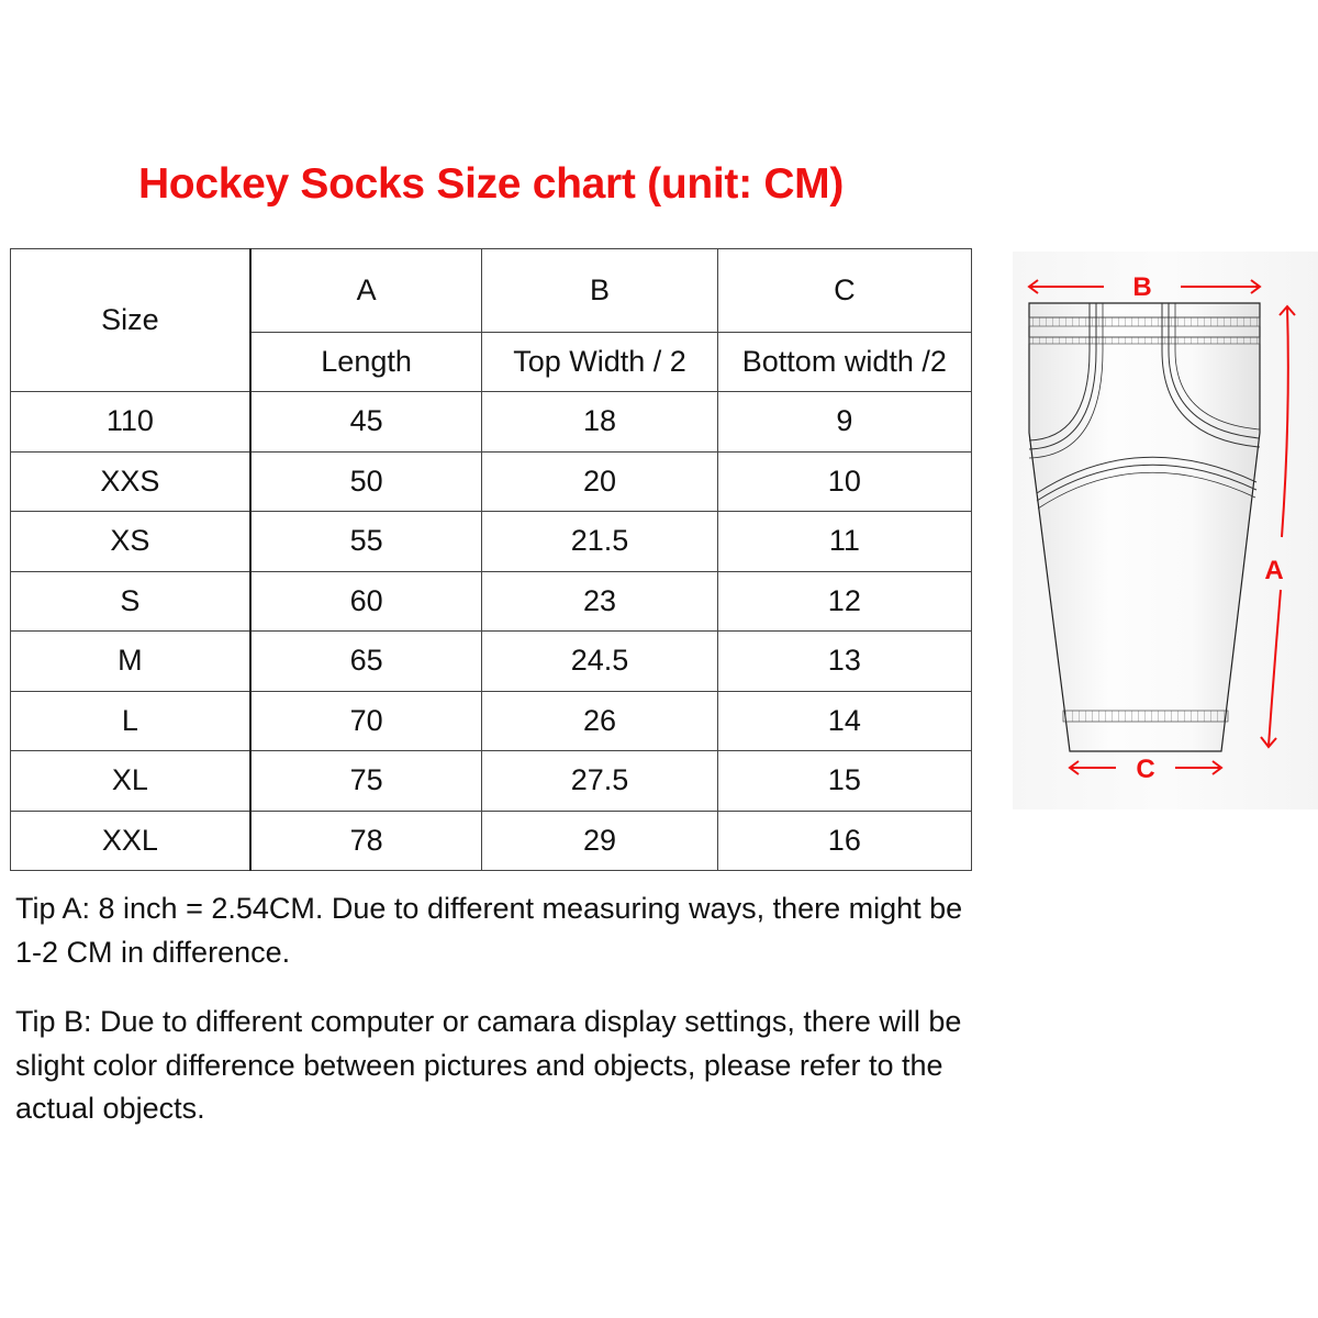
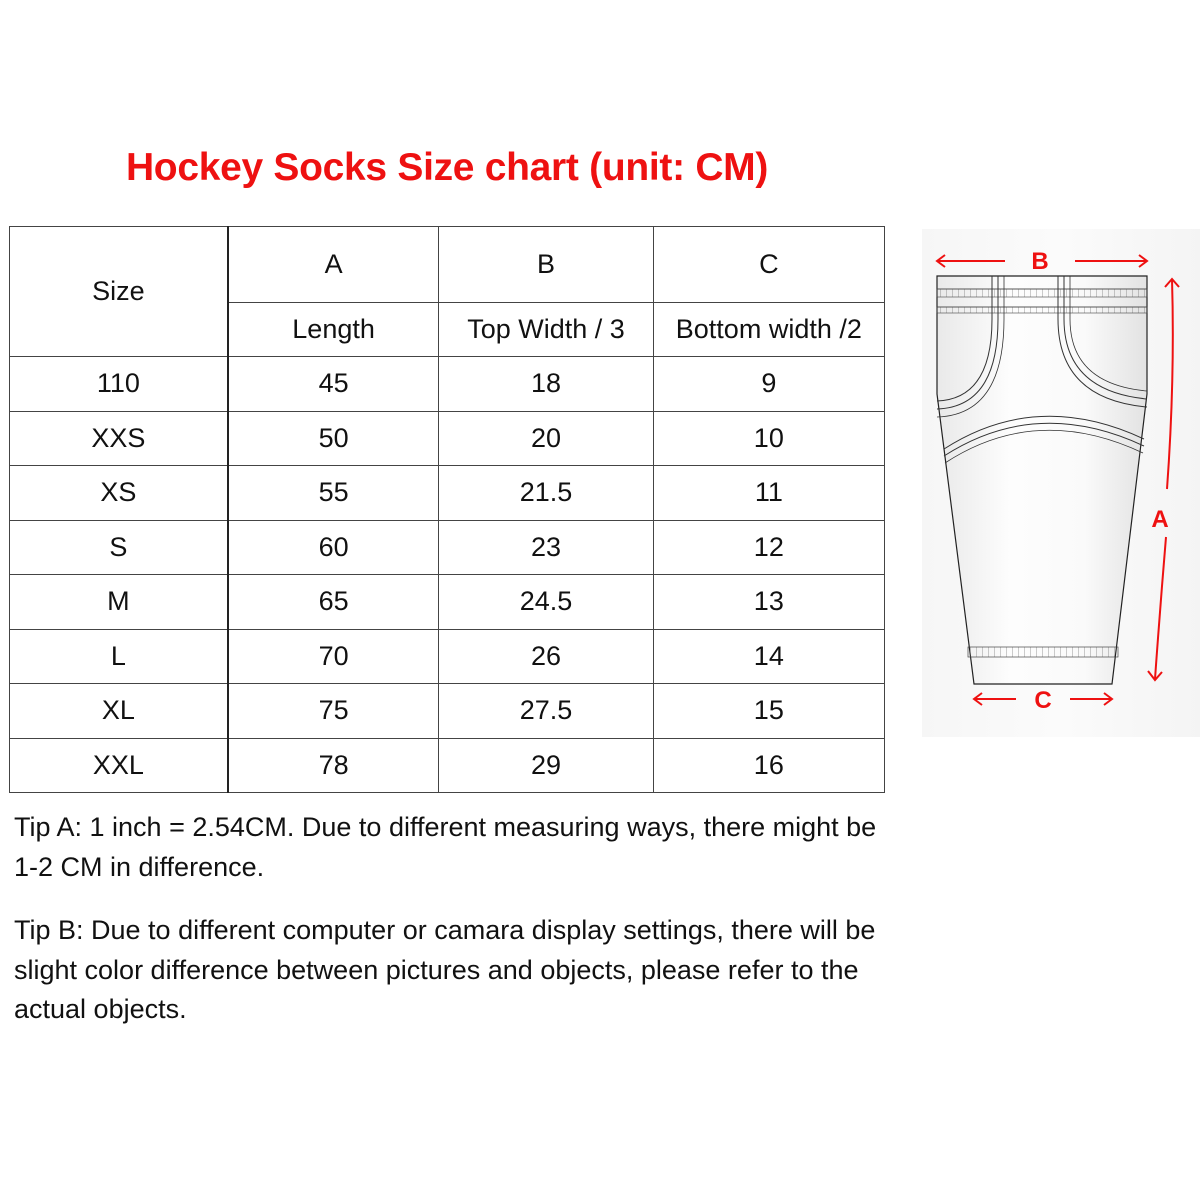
  Hockey Socks Size chart (unit: CM)
  Size	A	B	C
- Length	Top Width / 2	Bottom width /2
+ Length	Top Width / 3	Bottom width /2
  110	45	18	9
  XXS	50	20	10
  XS	55	21.5	11
  S	60	23	12
  M	65	24.5	13
  L	70	26	14
  XL	75	27.5	15
  XXL	78	29	16
- Tip A: 8 inch = 2.54CM. Due to different measuring ways, there might be 1-2 CM in difference.
+ Tip A: 1 inch = 2.54CM. Due to different measuring ways, there might be 1-2 CM in difference.
  Tip B: Due to different computer or camara display settings, there will be slight color difference between pictures and objects, please refer to the actual objects.
  B
  A
  C
